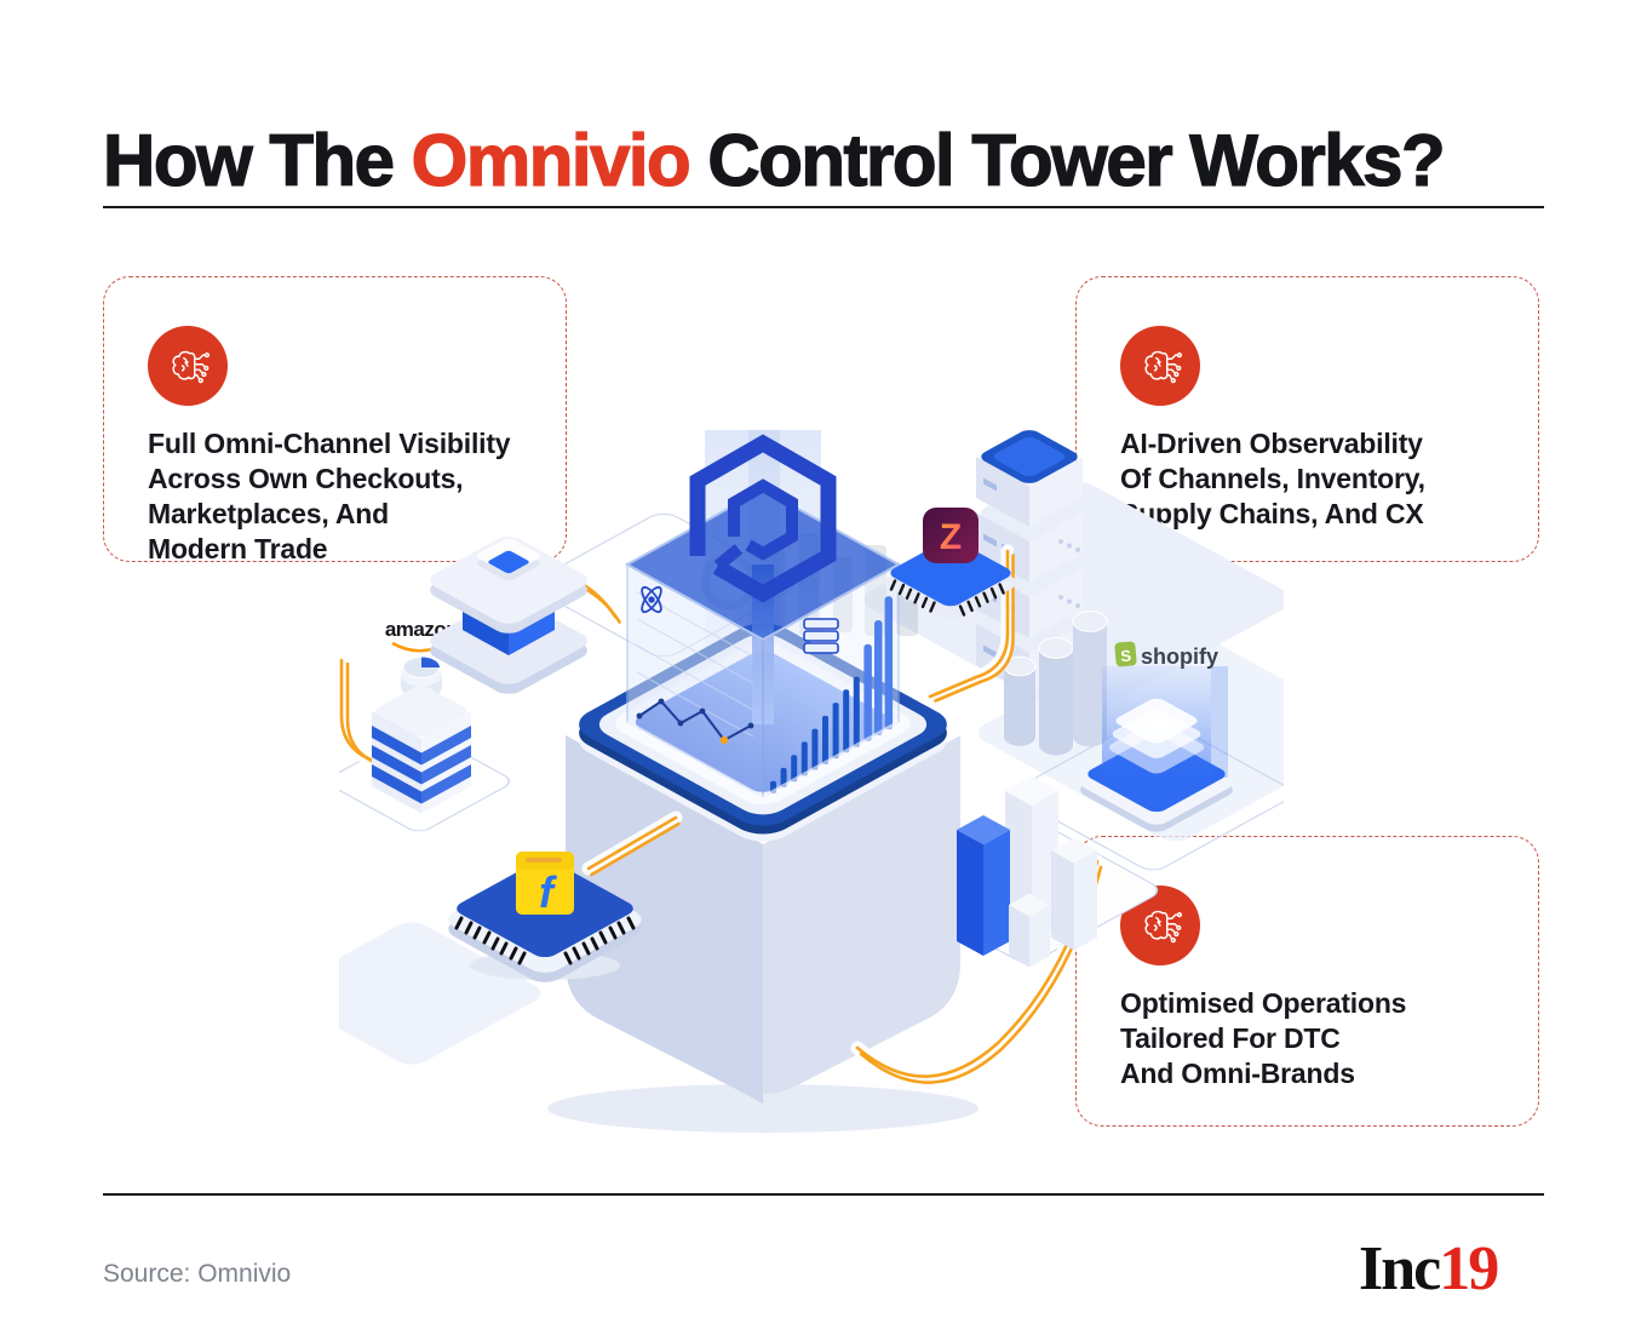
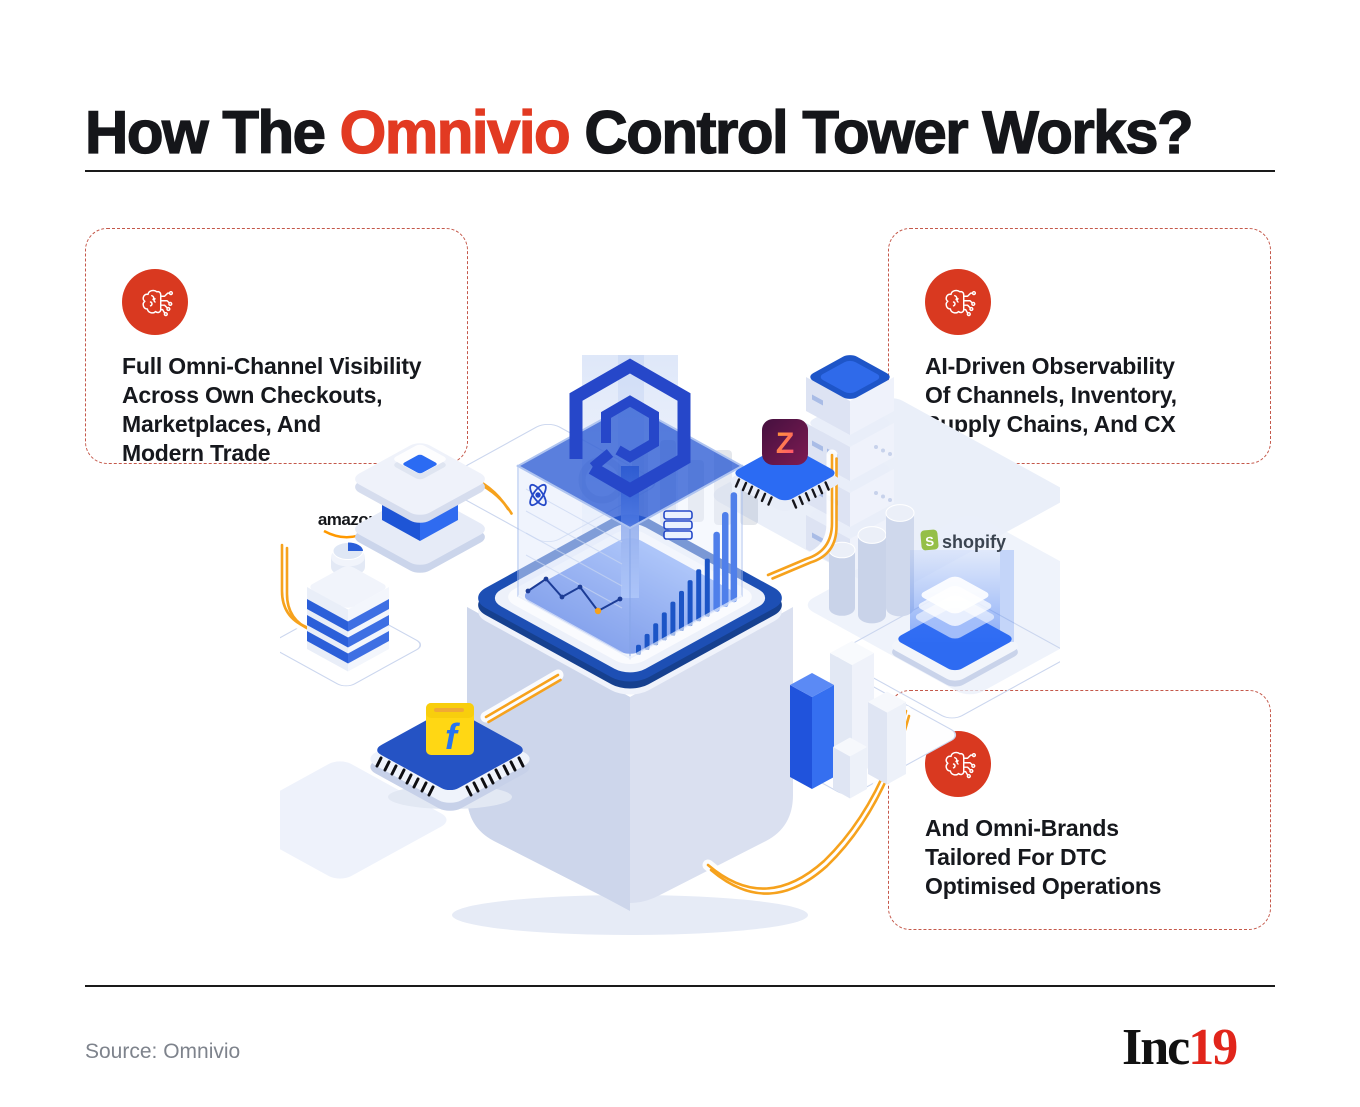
  How The Omnivio Control Tower Works?
  Full Omni-Channel Visibility
  Across Own Checkouts,
  Marketplaces, And
  Modern Trade
  AI-Driven Observability
  Of Channels, Inventory,
  upply Chains, And CX
- Optimised Operations
+ And Omni-Brands
  Tailored For DTC
- And Omni-Brands
+ Optimised Operations
  shopify
  amazo
  f
  Z
  Source: Omnivio
  Inc19
